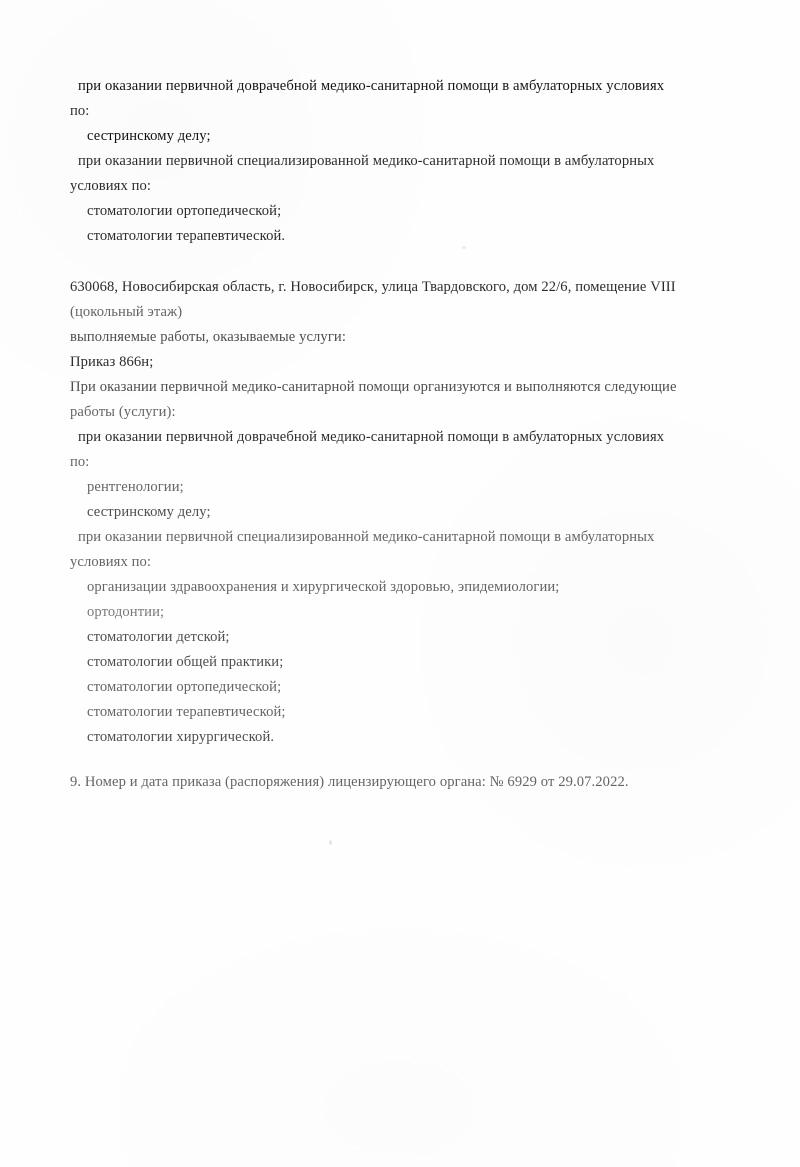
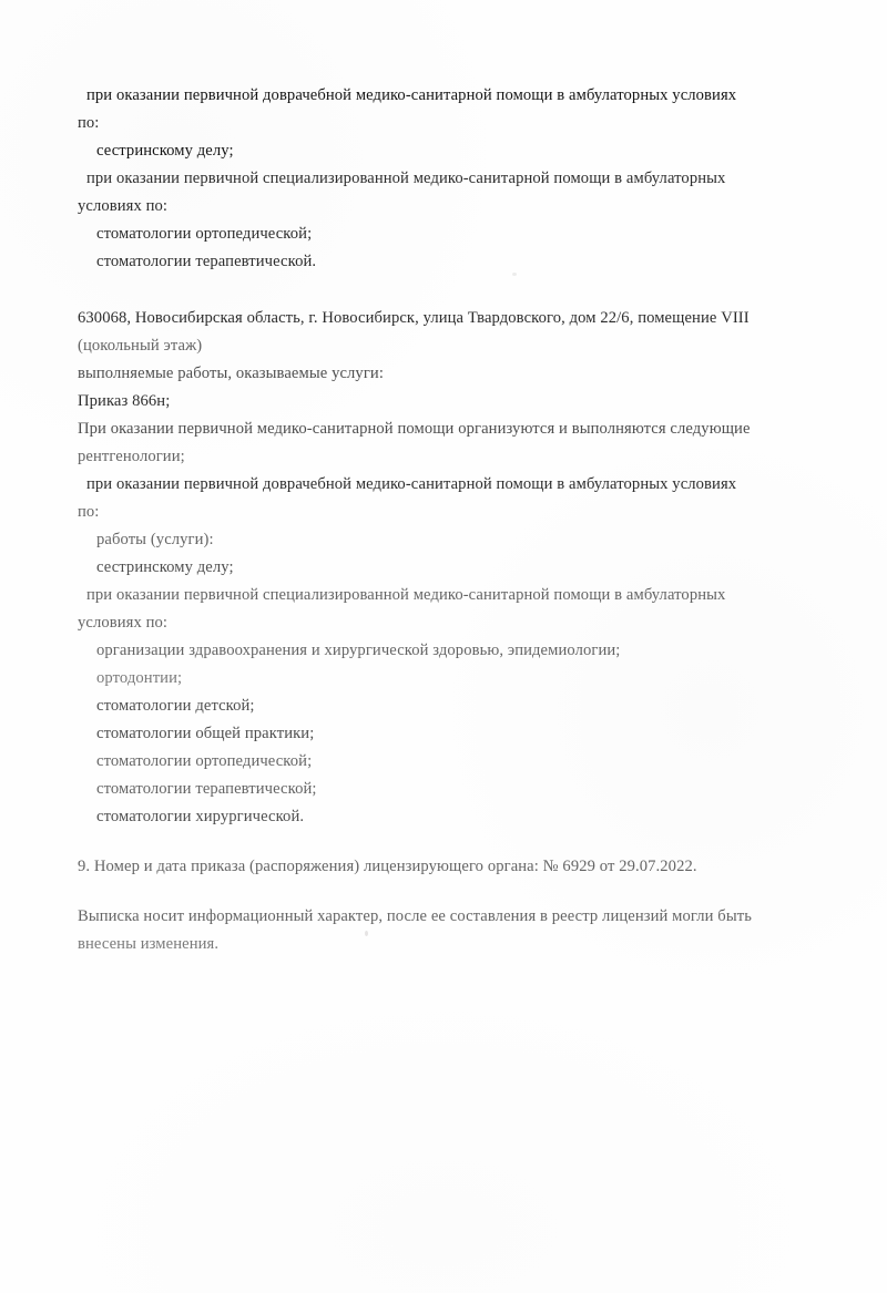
  при оказании первичной доврачебной медико-санитарной помощи в амбулаторных условиях
  по:
  сестринскому делу;
  при оказании первичной специализированной медико-санитарной помощи в амбулаторных
  условиях по:
  стоматологии ортопедической;
  стоматологии терапевтической.
  630068, Новосибирская область, г. Новосибирск, улица Твардовского, дом 22/6, помещение VIII
  (цокольный этаж)
  выполняемые работы, оказываемые услуги:
  Приказ 866н;
  При оказании первичной медико-санитарной помощи организуются и выполняются следующие
- работы (услуги):
+ рентгенологии;
  при оказании первичной доврачебной медико-санитарной помощи в амбулаторных условиях
  по:
- рентгенологии;
+ работы (услуги):
  сестринскому делу;
  при оказании первичной специализированной медико-санитарной помощи в амбулаторных
  условиях по:
  организации здравоохранения и хирургической здоровью, эпидемиологии;
  ортодонтии;
  стоматологии детской;
  стоматологии общей практики;
  стоматологии ортопедической;
  стоматологии терапевтической;
  стоматологии хирургической.
  9. Номер и дата приказа (распоряжения) лицензирующего органа: № 6929 от 29.07.2022.
+ Выписка носит информационный характер, после ее составления в реестр лицензий могли быть
+ внесены изменения.
